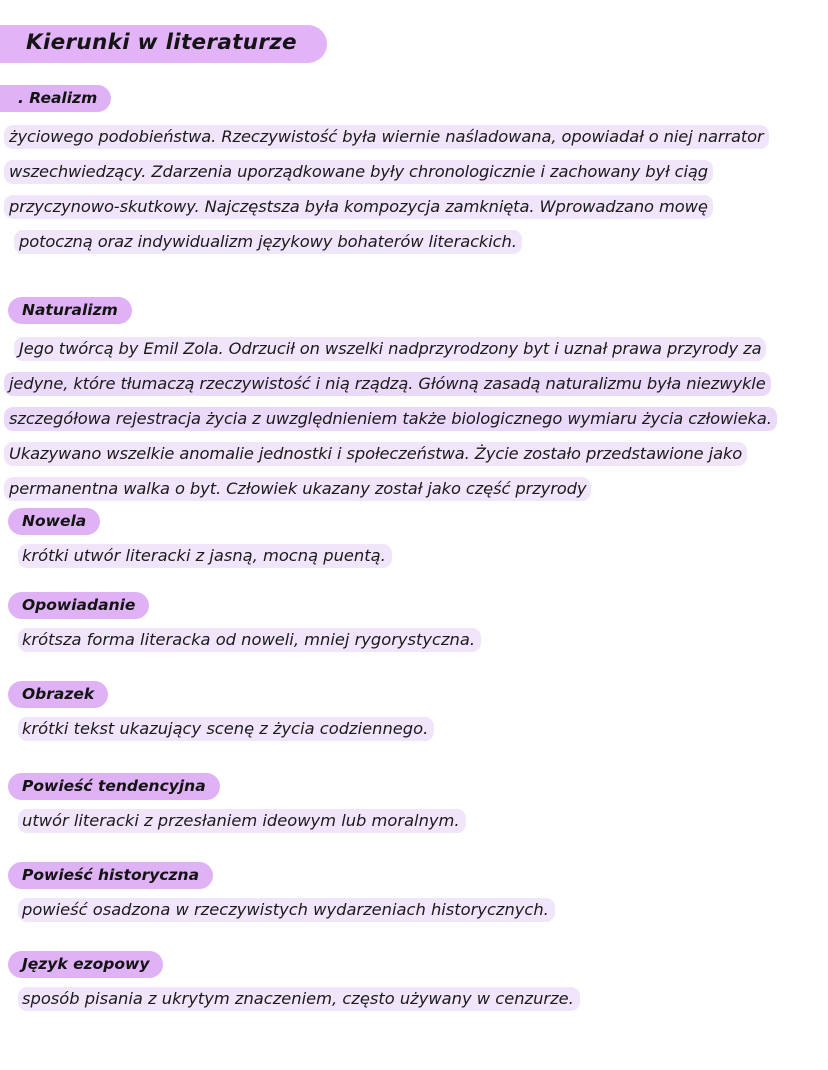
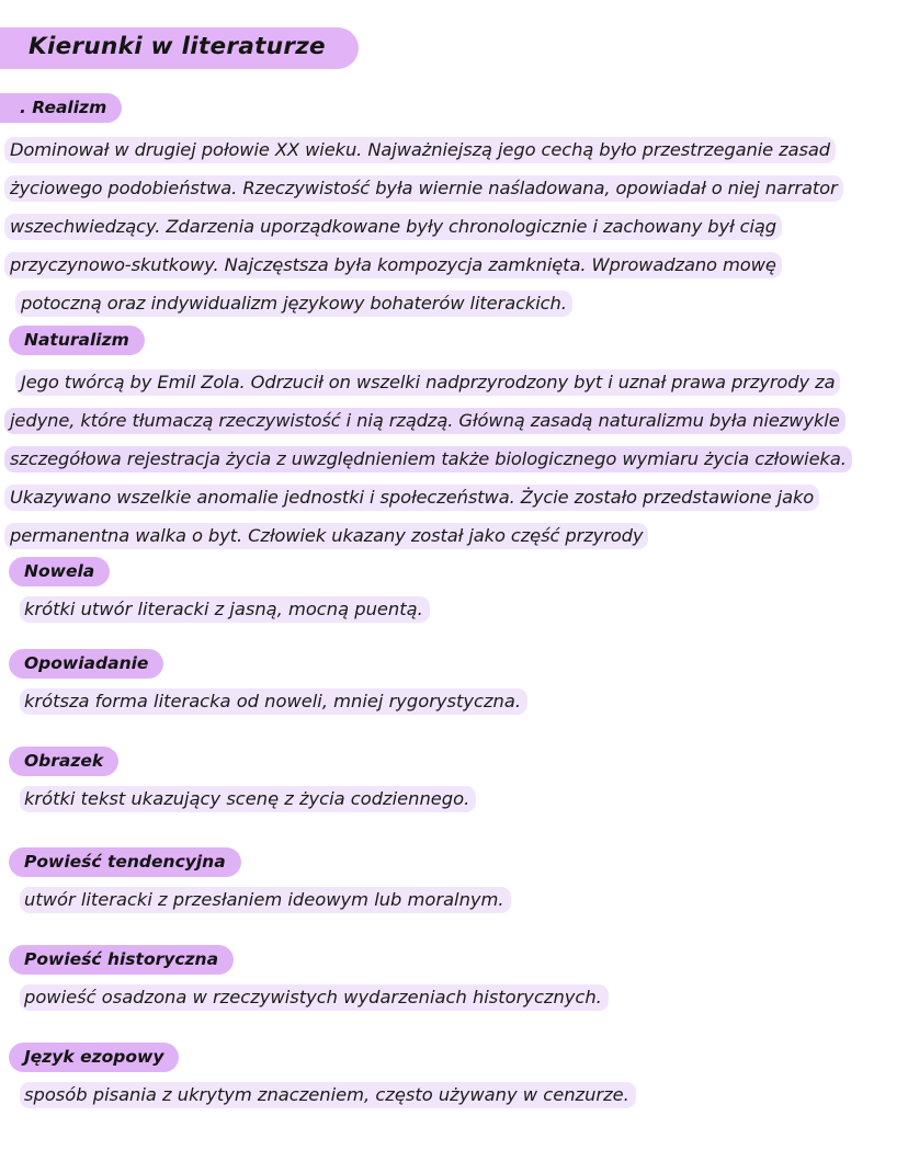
  Kierunki w literaturze
  . Realizm
+ Dominował w drugiej połowie XX wieku. Najważniejszą jego cechą było przestrzeganie zasad
  życiowego podobieństwa. Rzeczywistość była wiernie naśladowana, opowiadał o niej narrator
  wszechwiedzący. Zdarzenia uporządkowane były chronologicznie i zachowany był ciąg
  przyczynowo-skutkowy. Najczęstsza była kompozycja zamknięta. Wprowadzano mowę
  potoczną oraz indywidualizm językowy bohaterów literackich.
  Naturalizm
  Jego twórcą by Emil Zola. Odrzucił on wszelki nadprzyrodzony byt i uznał prawa przyrody za
  jedyne, które tłumaczą rzeczywistość i nią rządzą. Główną zasadą naturalizmu była niezwykle
  szczegółowa rejestracja życia z uwzględnieniem także biologicznego wymiaru życia człowieka.
  Ukazywano wszelkie anomalie jednostki i społeczeństwa. Życie zostało przedstawione jako
  permanentna walka o byt. Człowiek ukazany został jako część przyrody
  Nowela
  krótki utwór literacki z jasną, mocną puentą.
  Opowiadanie
  krótsza forma literacka od noweli, mniej rygorystyczna.
  Obrazek
  krótki tekst ukazujący scenę z życia codziennego.
  Powieść tendencyjna
  utwór literacki z przesłaniem ideowym lub moralnym.
  Powieść historyczna
  powieść osadzona w rzeczywistych wydarzeniach historycznych.
  Język ezopowy
  sposób pisania z ukrytym znaczeniem, często używany w cenzurze.
